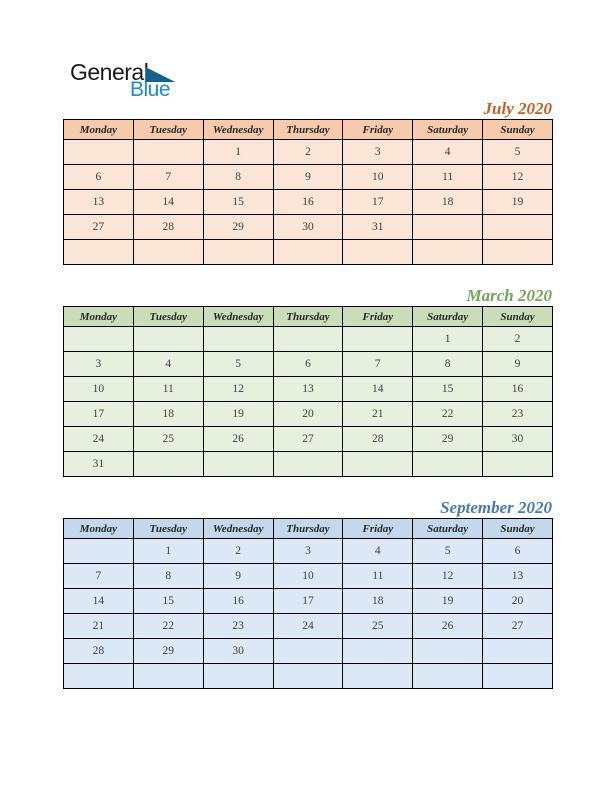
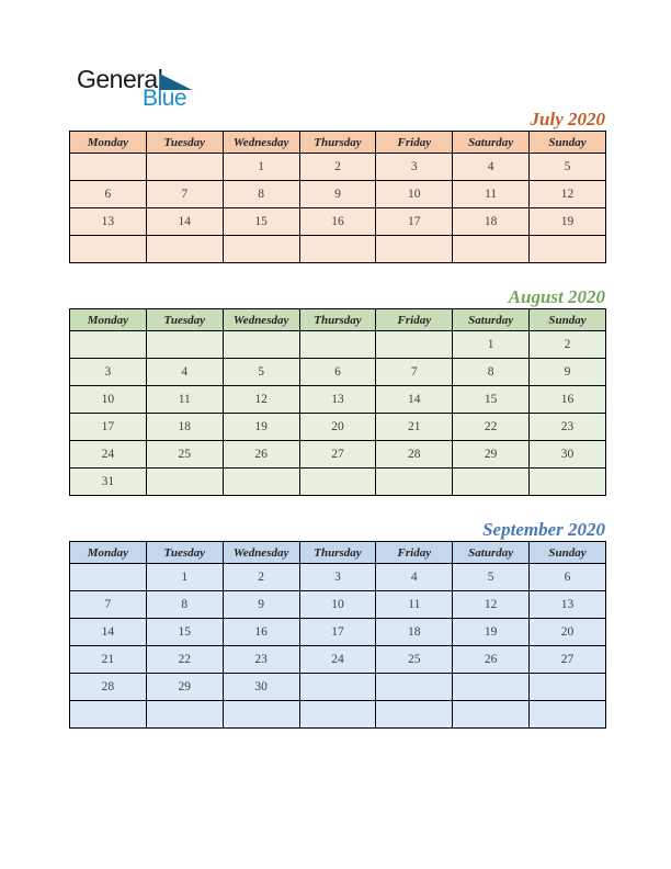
  Genera
  Blue
  July 2020
  Monday	Tuesday	Wednesday	Thursday	Friday	Saturday	Sunday
  		1	2	3	4	5
  6	7	8	9	10	11	12
  13	14	15	16	17	18	19
- 27	28	29	30	31
- March 2020
+ August 2020
  Monday	Tuesday	Wednesday	Thursday	Friday	Saturday	Sunday
  					1	2
  3	4	5	6	7	8	9
  10	11	12	13	14	15	16
  17	18	19	20	21	22	23
  24	25	26	27	28	29	30
  31
  September 2020
  Monday	Tuesday	Wednesday	Thursday	Friday	Saturday	Sunday
  	1	2	3	4	5	6
  7	8	9	10	11	12	13
  14	15	16	17	18	19	20
  21	22	23	24	25	26	27
  28	29	30
